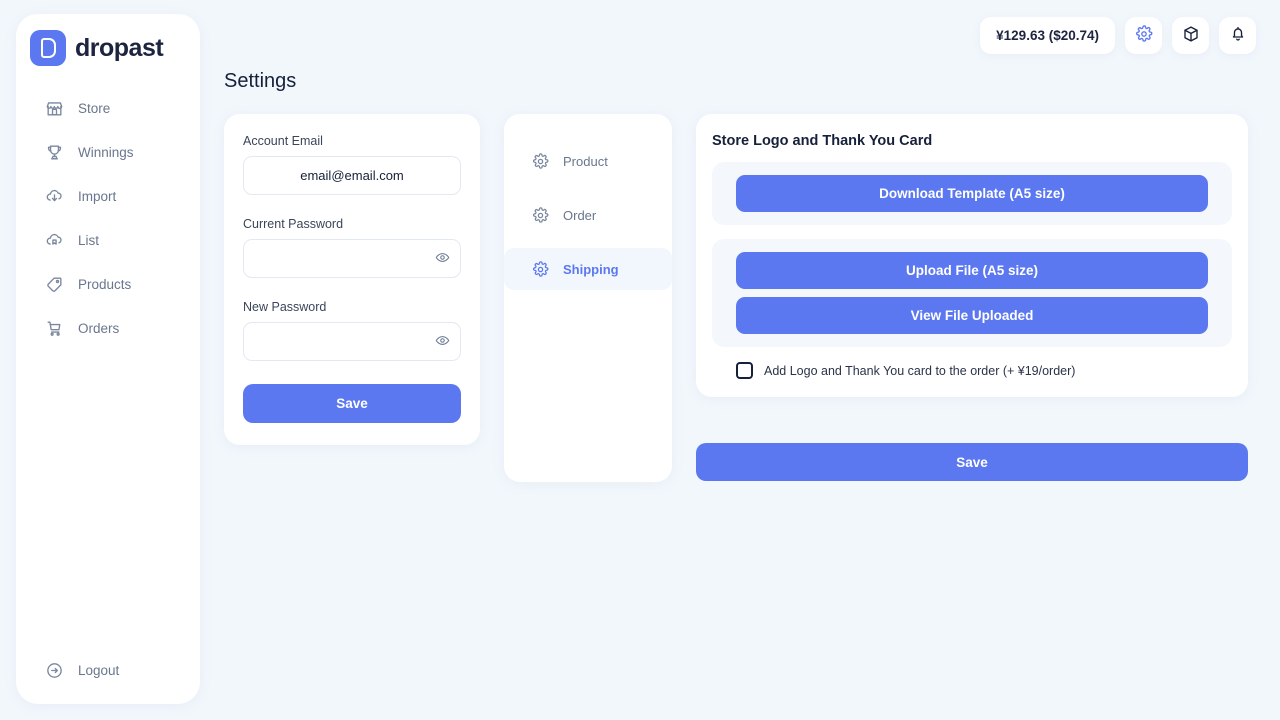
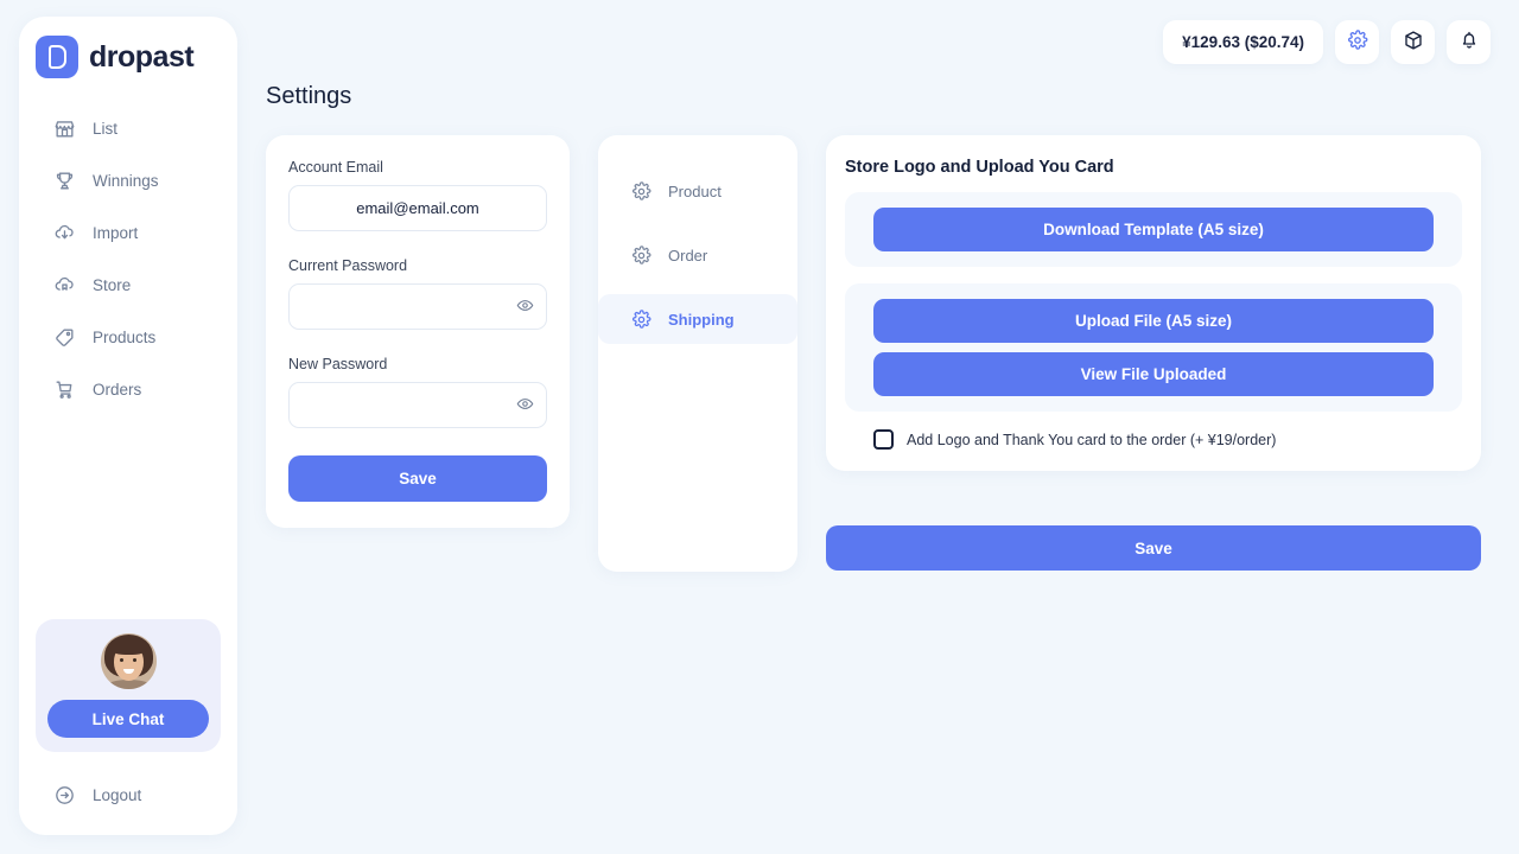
  dropast
- Store
+ List
  Winnings
  Import
- List
+ Store
  Products
  Orders
+ Live Chat
  Logout
  ¥129.63 ($20.74)
  Settings
  Account Email
  email@email.com
  Current Password
  New Password
  Save
  Product
  Order
  Shipping
- Store Logo and Thank You Card
+ Store Logo and Upload You Card
  Download Template (A5 size)
  Upload File (A5 size)
  View File Uploaded
  Add Logo and Thank You card to the order (+ ¥19/order)
  Save
